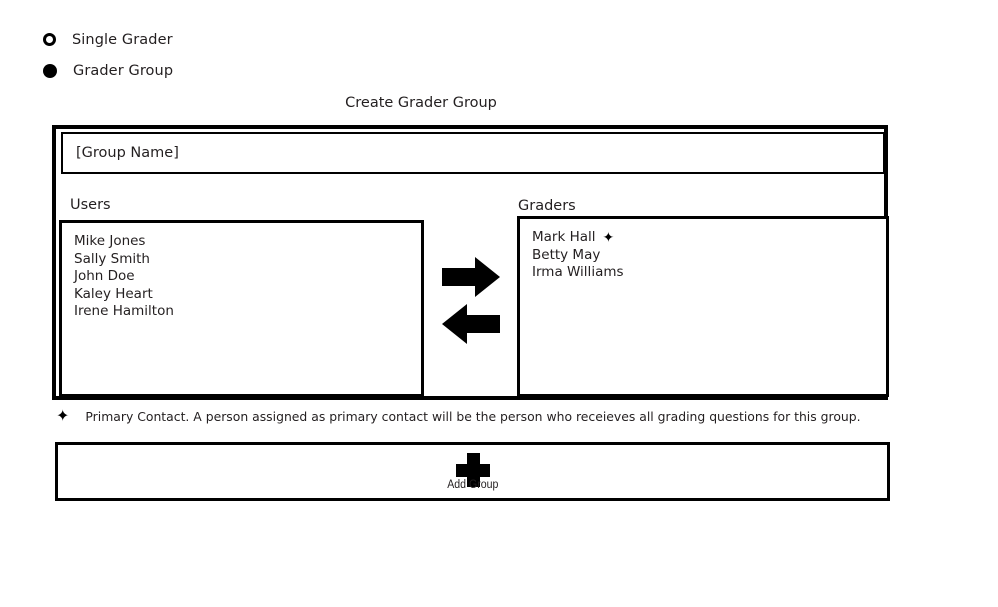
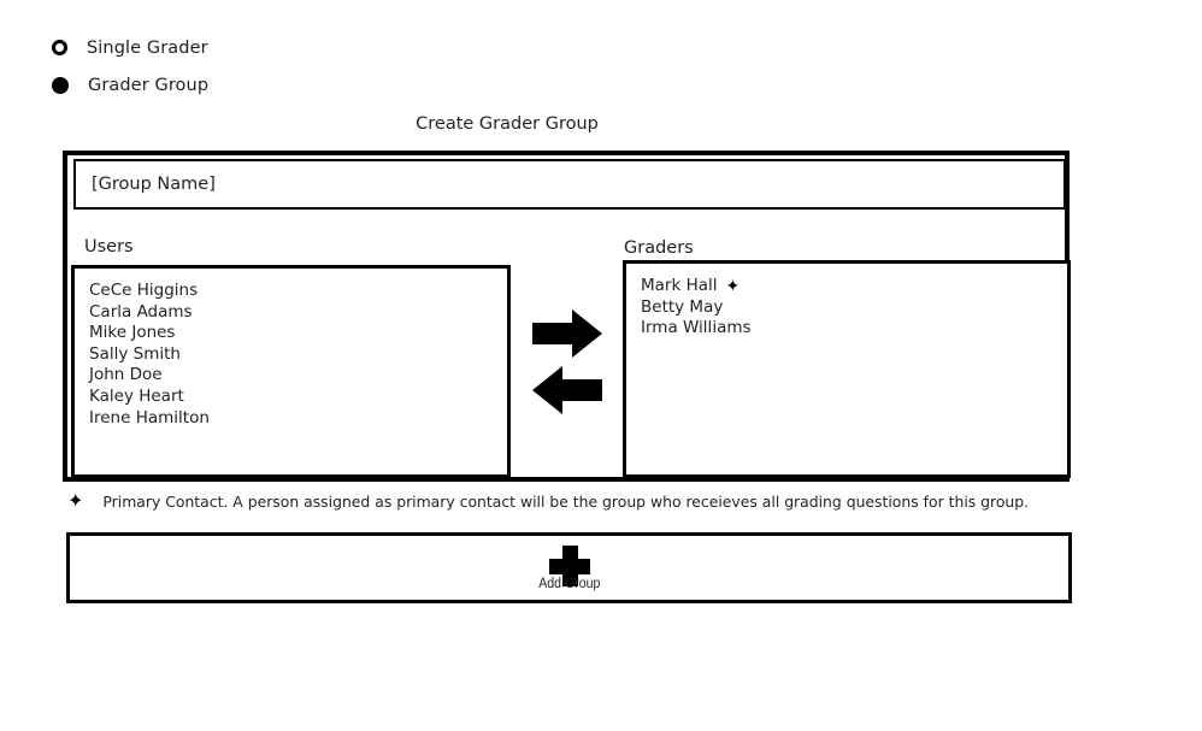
  Single Grader
  Grader Group
  Create Grader Group
  [Group Name]
  Users
  Graders
+ CeCe Higgins
+ Carla Adams
  Mike Jones
  Sally Smith
  John Doe
  Kaley Heart
  Irene Hamilton
  Mark Hall
  ✦
  Betty May
  Irma Williams
  ✦
- Primary Contact. A person assigned as primary contact will be the person who receieves all grading questions for this group.
+ Primary Contact. A person assigned as primary contact will be the group who receieves all grading questions for this group.
  Add Group
